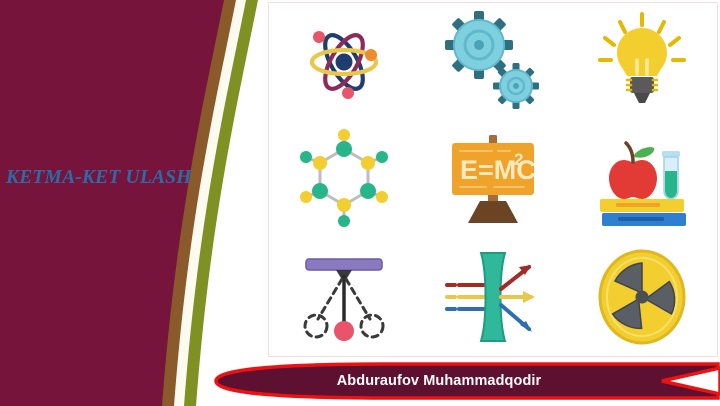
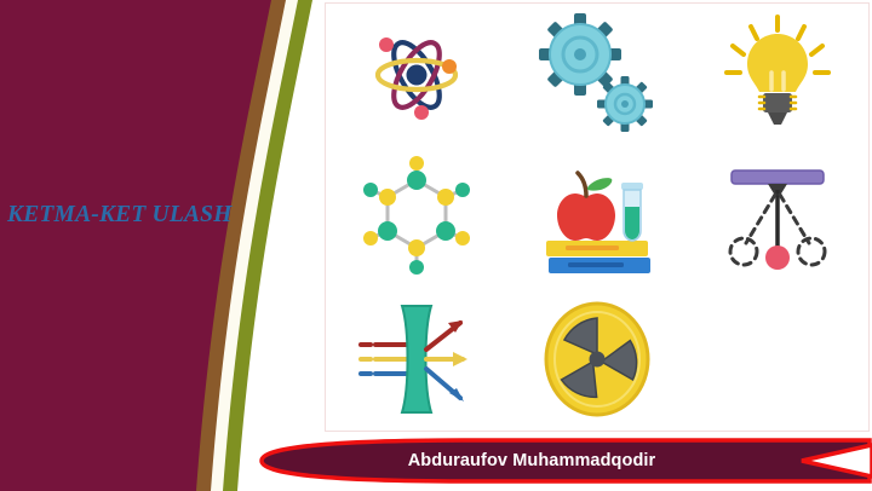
  KETMA-KET ULASH
- E=MC
- 2
  Abduraufov Muhammadqodir
